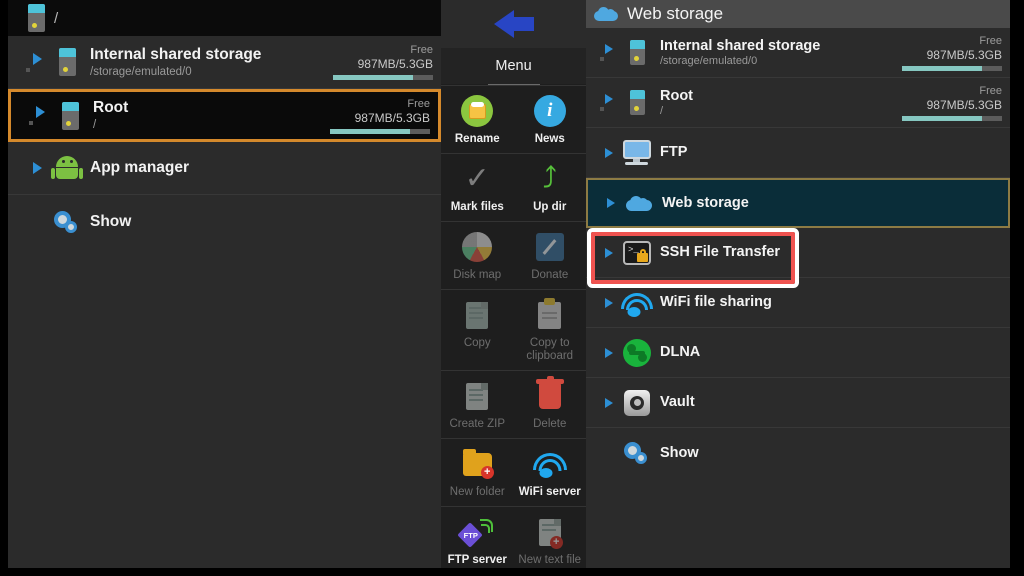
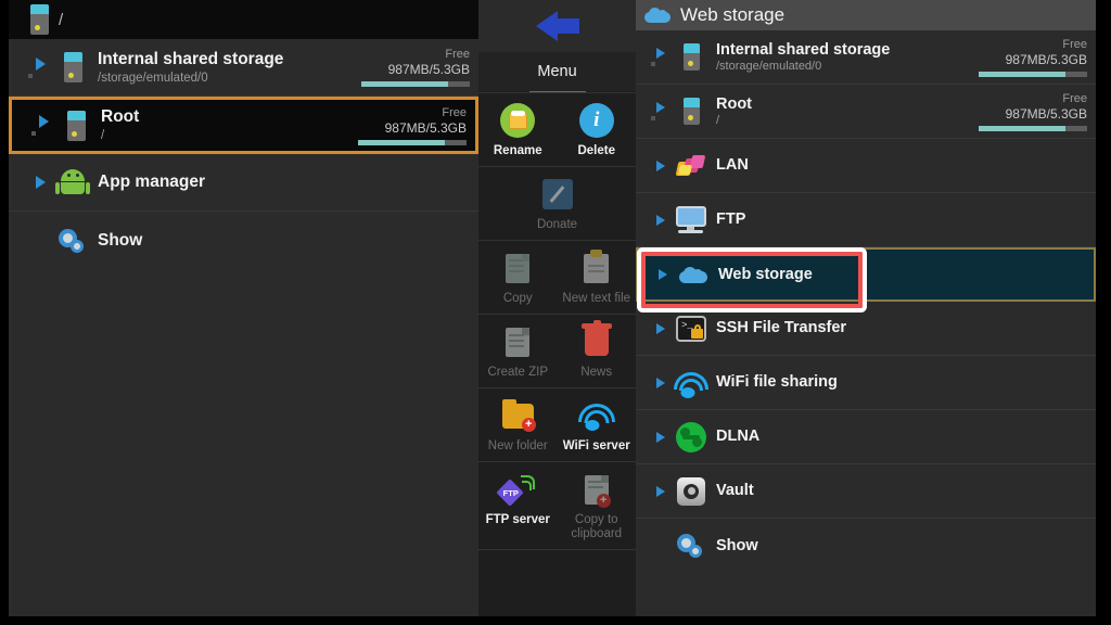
  /
  Internal shared storage
  /storage/emulated/0
  Free
  987MB/5.3GB
  Root
  /
  Free
  987MB/5.3GB
  App manager
  Show
  Menu
  Rename
  i
- News
+ Delete
- ✓
- Mark files
- ⤴
- Up dir
- Disk map
  Donate
  Copy
- Copy to clipboard
+ New text file
  Create ZIP
- Delete
+ News
  +
  New folder
  WiFi server
  FTP
  FTP server
  +
- New text file
+ Copy to clipboard
  Web storage
  Internal shared storage
  /storage/emulated/0
  Free
  987MB/5.3GB
  Root
  /
  Free
  987MB/5.3GB
+ LAN
  FTP
  Web storage
  >_
  SSH File Transfer
  WiFi file sharing
  DLNA
  Vault
  Show
